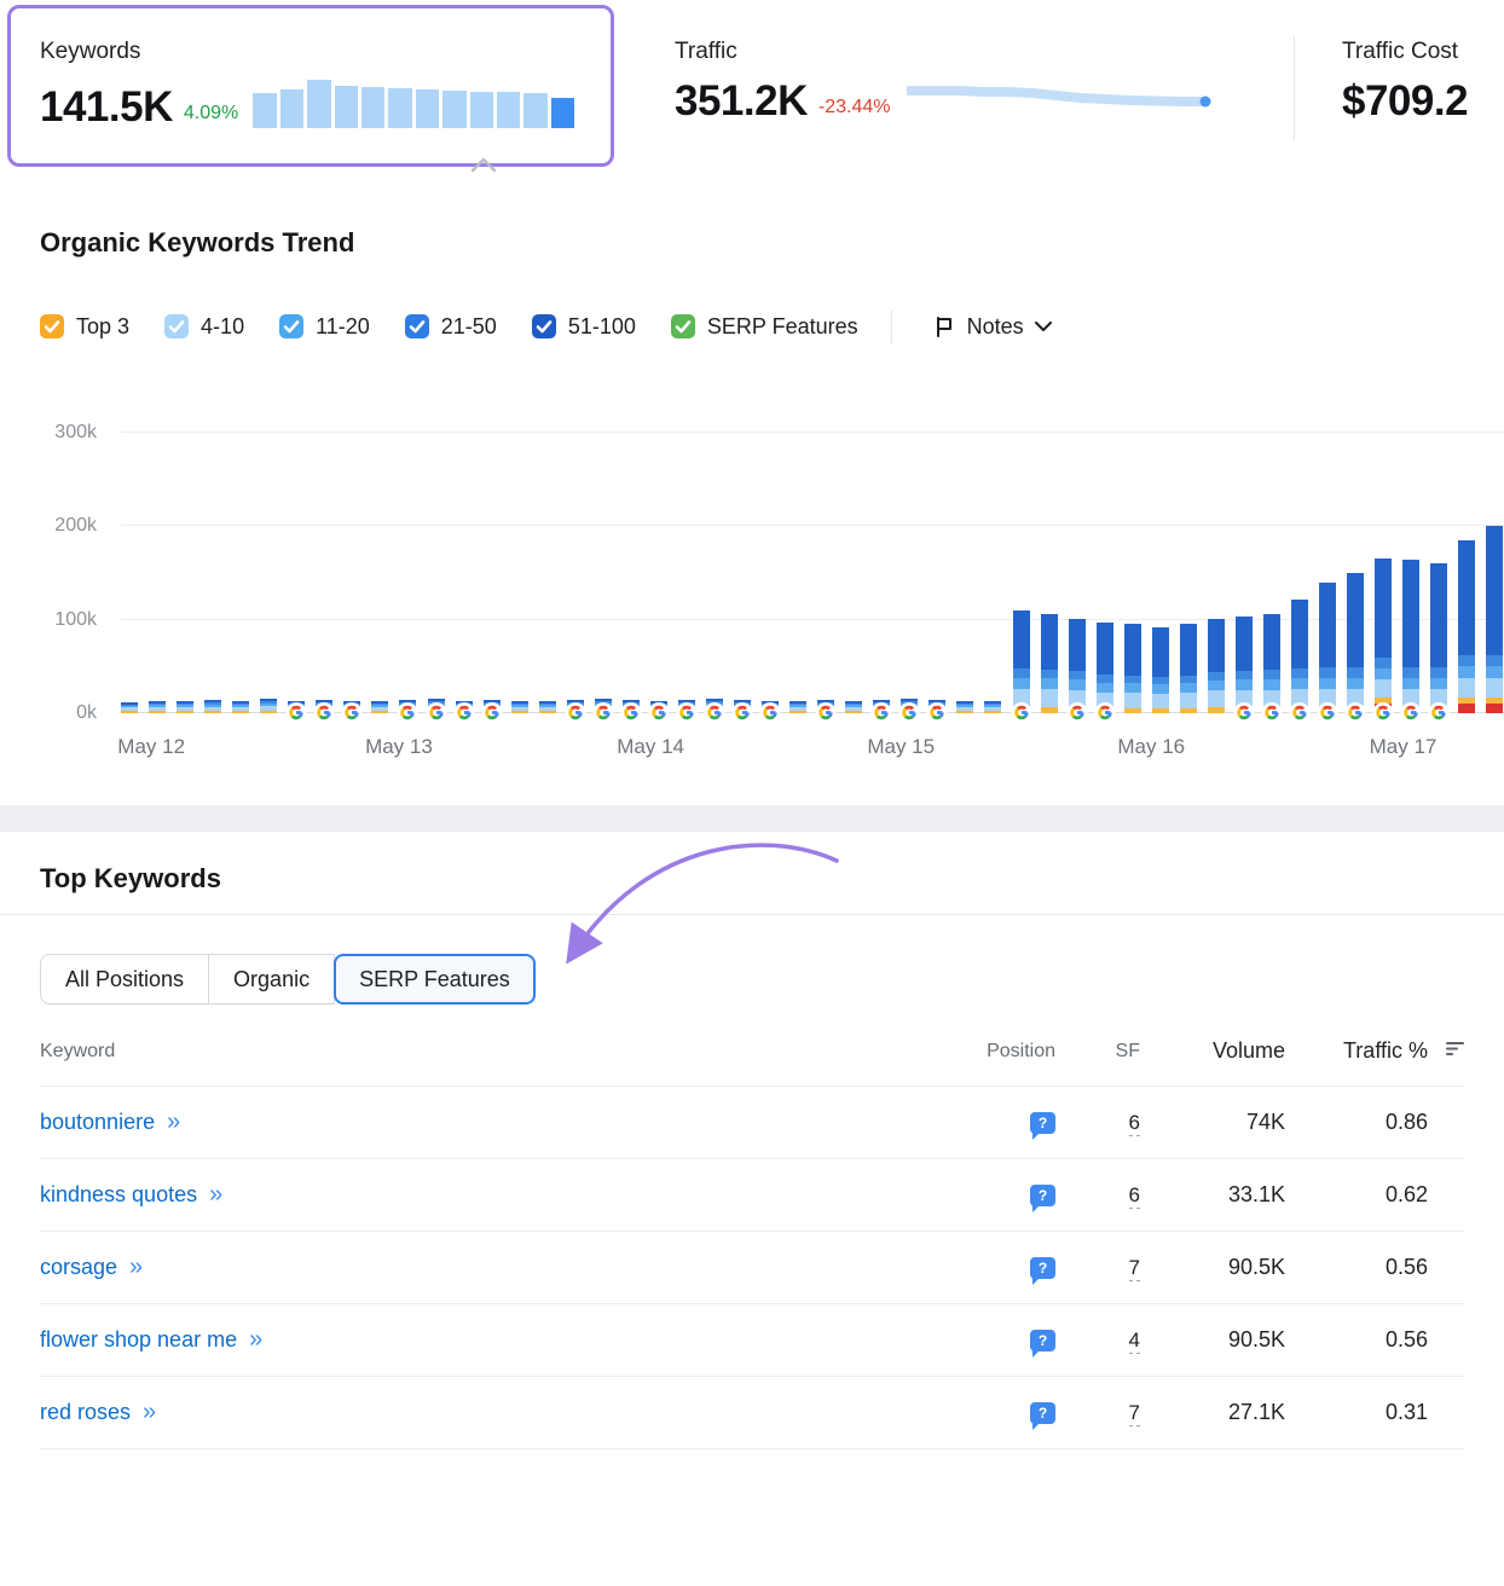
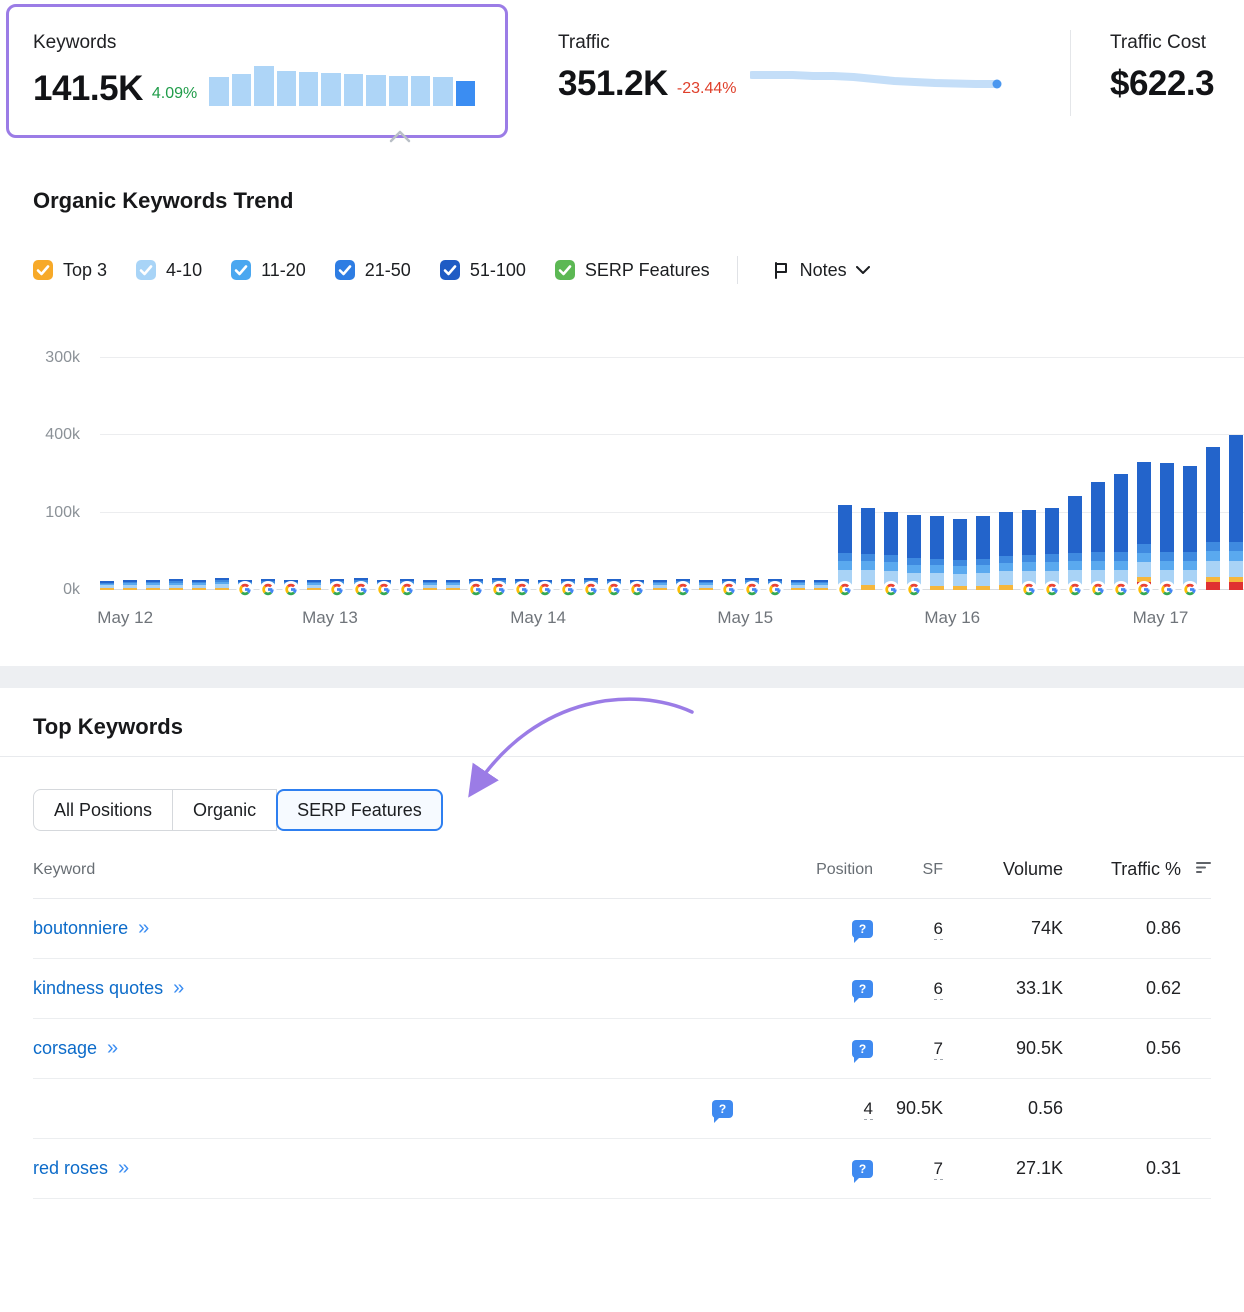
  Keywords
  141.5K
  4.09%
  Traffic
  351.2K
  -23.44%
  Traffic Cost
- $709.2
+ $622.3
  Organic Keywords Trend
  Top 3
  4-10
  11-20
  21-50
  51-100
  SERP Features
  Notes
  300k
- 200k
+ 400k
  100k
  0k
  May 12
  May 13
  May 14
  May 15
  May 16
  May 17
  Top Keywords
  All Positions
  Organic
  SERP Features
  Keyword
  Position
  SF
  Volume
  Traffic %
  boutonniere »
  ?
  6
  74K
  0.86
  kindness quotes »
  ?
  6
  33.1K
  0.62
  corsage »
  ?
  7
  90.5K
  0.56
- flower shop near me »
  ?
  4
  90.5K
  0.56
  red roses »
  ?
  7
  27.1K
  0.31
